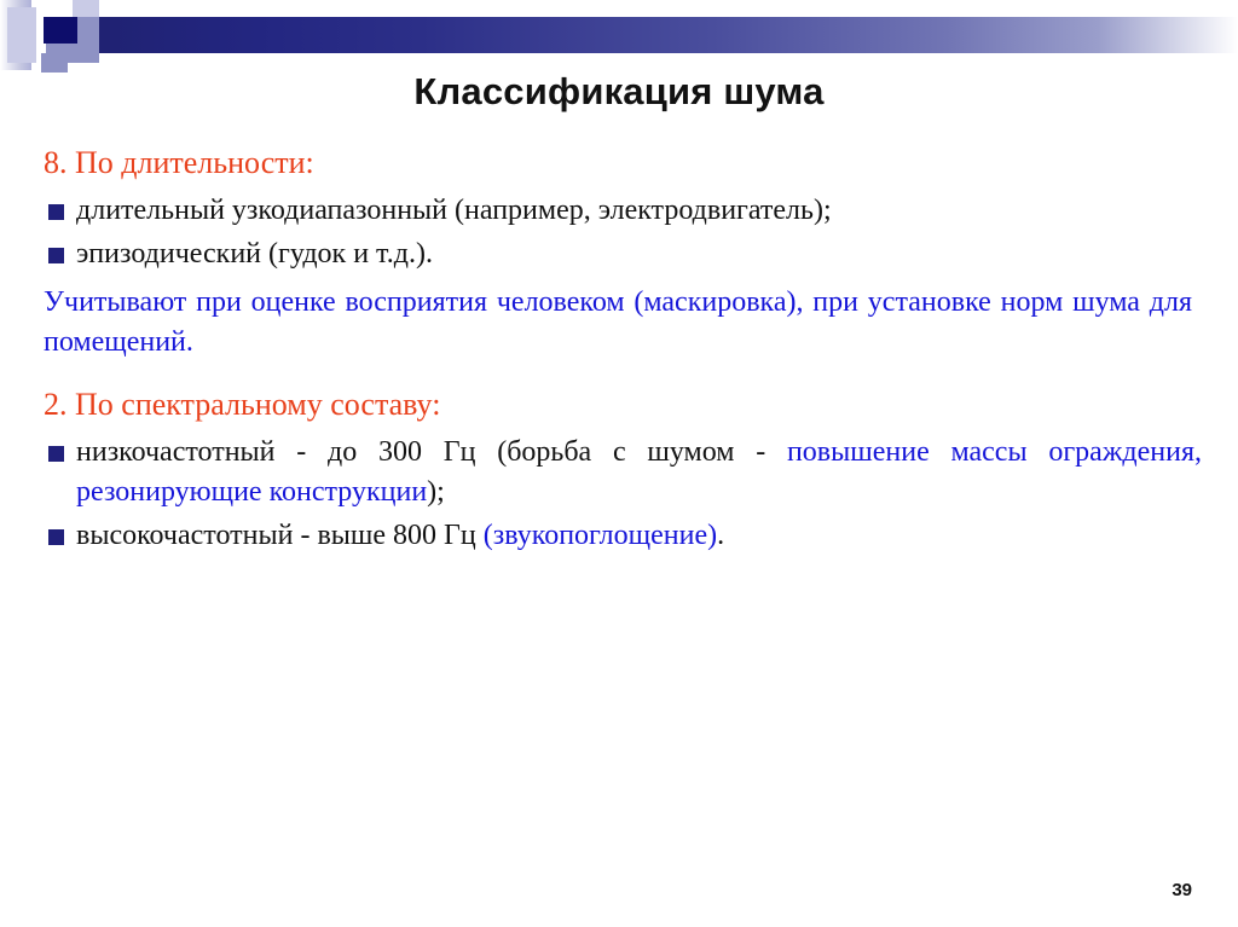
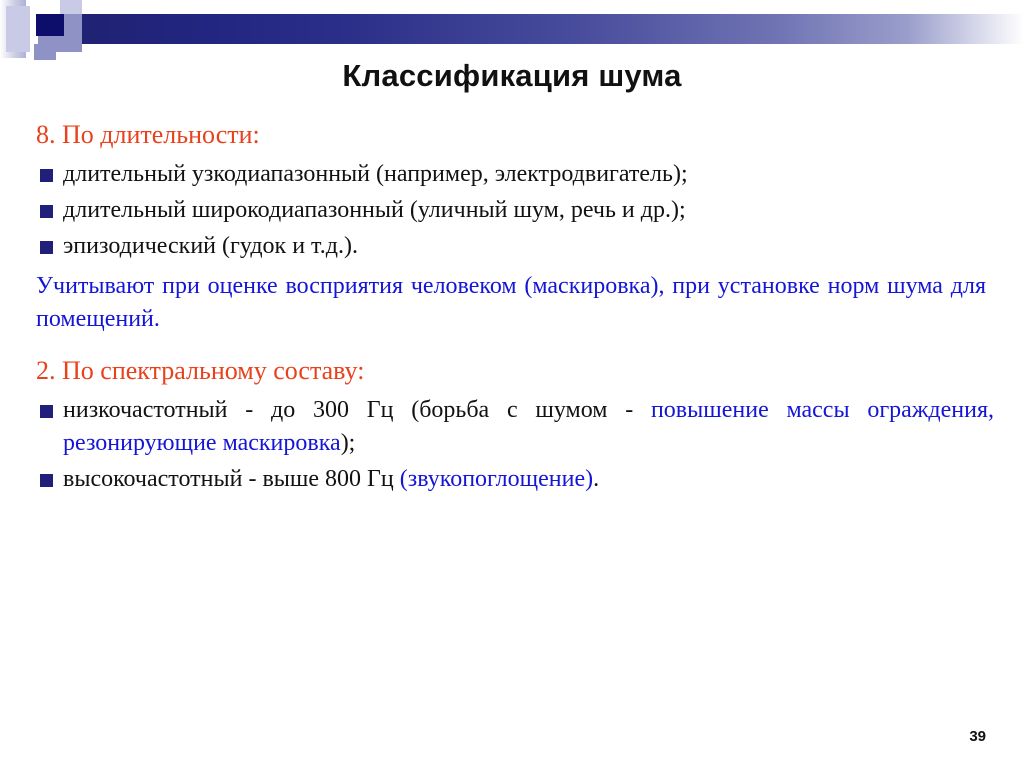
  Классификация шума
  8. По длительности:
  длительный узкодиапазонный (например, электродвигатель);
+ длительный широкодиапазонный (уличный шум, речь и др.);
  эпизодический (гудок и т.д.).
  Учитывают при оценке восприятия человеком (маскировка), при установке норм шума для помещений.
  2. По спектральному составу:
- низкочастотный - до 300 Гц (борьба с шумом - повышение массы ограждения, резонирующие конструкции);
+ низкочастотный - до 300 Гц (борьба с шумом - повышение массы ограждения, резонирующие маскировка);
  высокочастотный - выше 800 Гц (звукопоглощение).
  39
